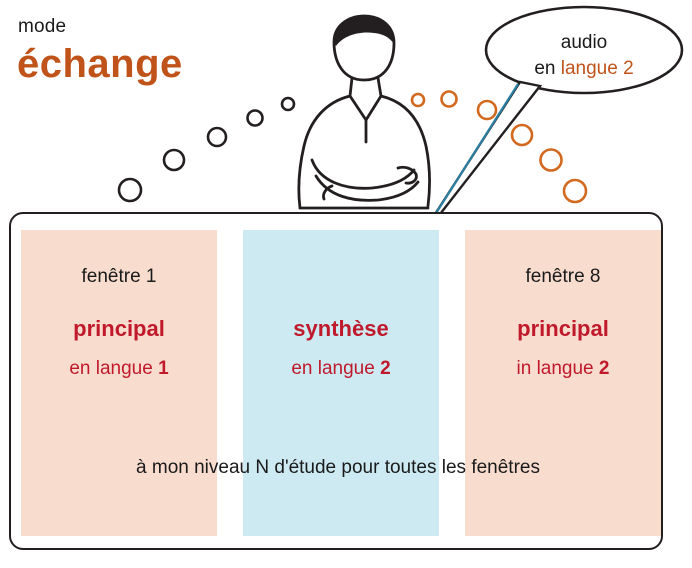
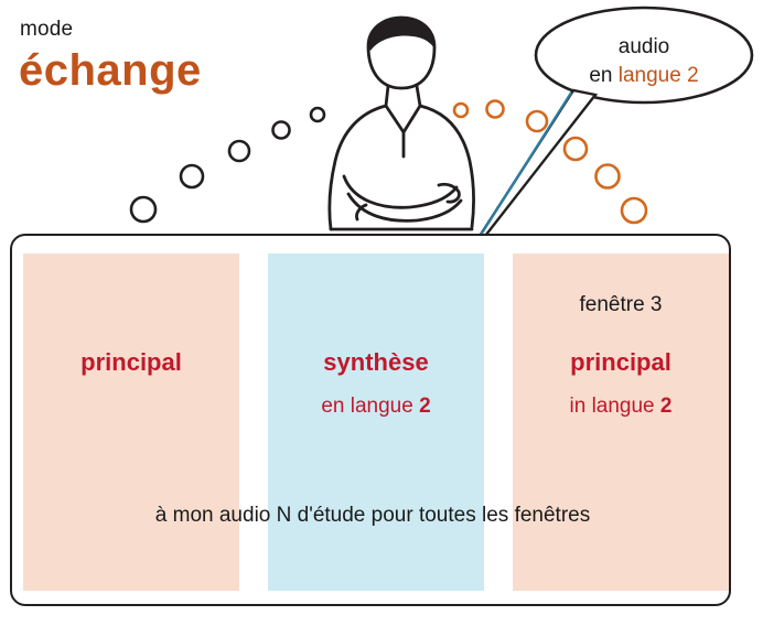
  mode
  échange
  audio
  en langue 2
- fenêtre 1
  principal
- en langue 1
  synthèse
  en langue 2
- fenêtre 8
+ fenêtre 3
  principal
  in langue 2
- à mon niveau N d'étude pour toutes les fenêtres
+ à mon audio N d'étude pour toutes les fenêtres
